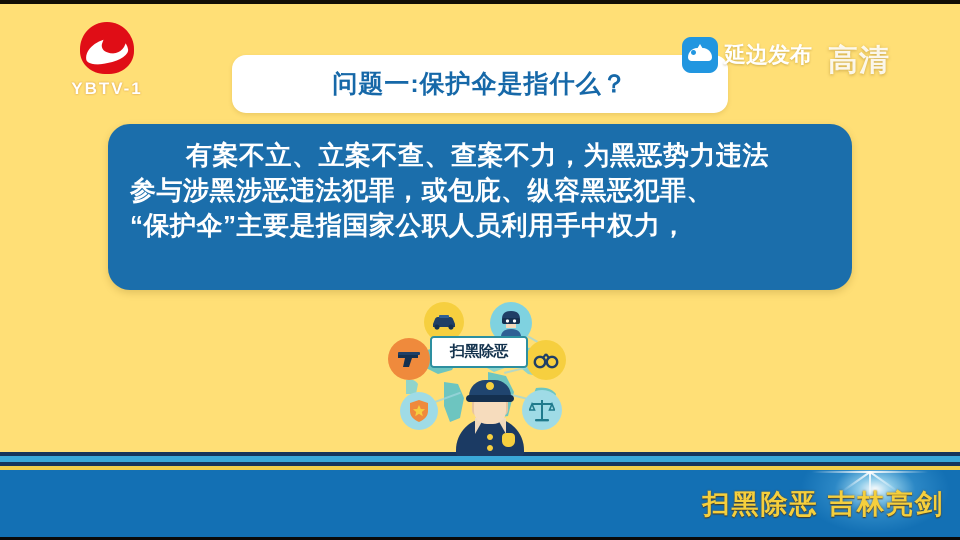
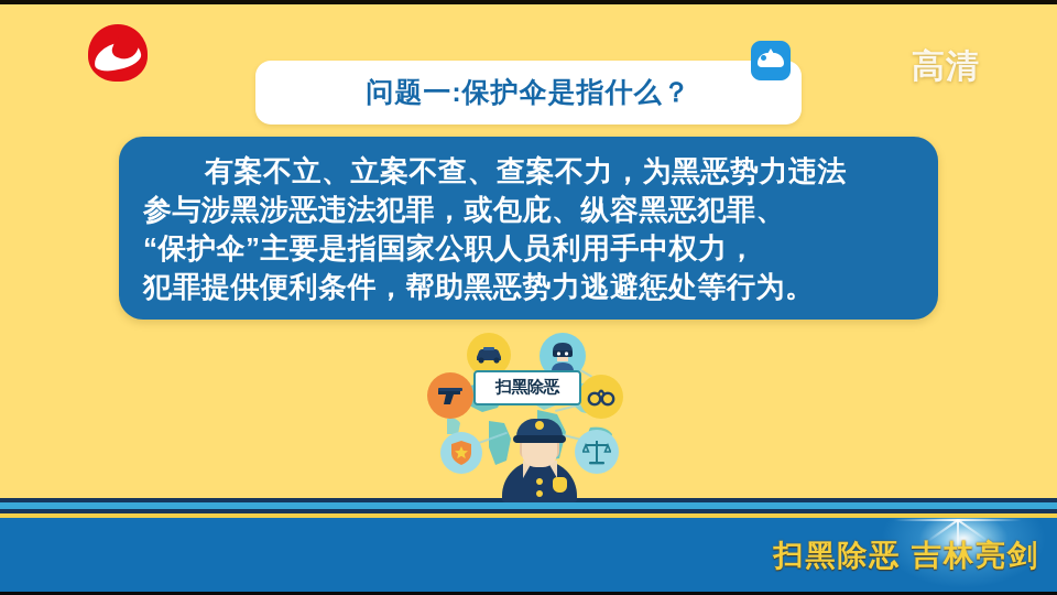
- YBTV-1
  问题一:保护伞是指什么？
- 延边发布
  高清
  有案不立、立案不查、查案不力，为黑恶势力违法
  参与涉黑涉恶违法犯罪，或包庇、纵容黑恶犯罪、
  “保护伞”主要是指国家公职人员利用手中权力，
+ 犯罪提供便利条件，帮助黑恶势力逃避惩处等行为。
  扫黑除恶
  扫黑除恶 吉林亮剑
